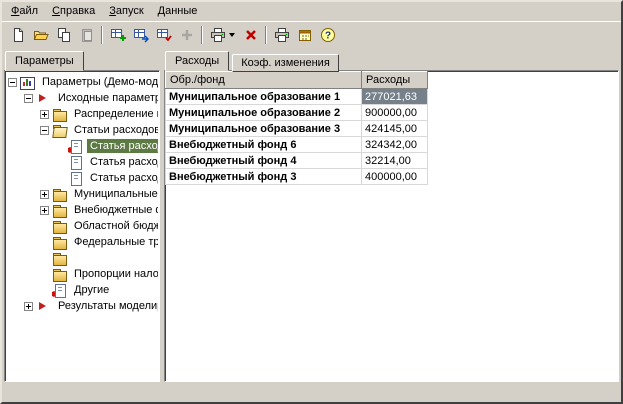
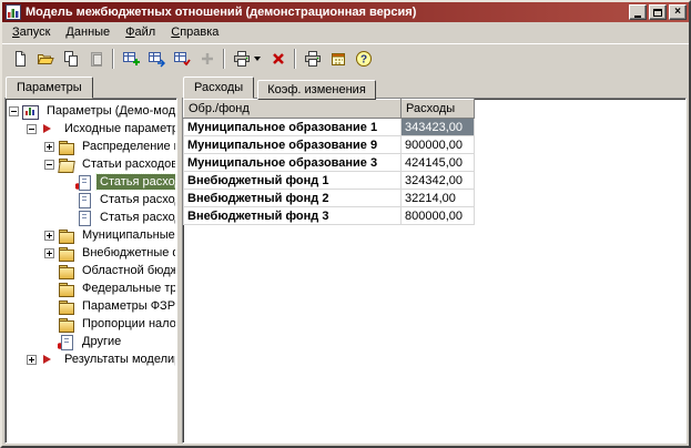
+ Модель межбюджетных отношений (демонстрационная версия)
+ ×
- Файл
+ Запуск
- Справка
+ Данные
- Запуск
+ Файл
- Данные
+ Справка
  ?
  Параметры
  Параметры (Демо-мод
  Исходные параметр
  Распределение
  Статьи расходов
  Статья расхо
  Статья расхо
  Статья расхо
  Муниципальные
  Внебюджетные
  Областной бюдж
  Федеральные тр
+ Параметры ФЗР
  Пропорции нало
  Другие
  Результаты модели
  Расходы Коэф. изменения
  Обр./фонд	Расходы
- Муниципальное образование 1	277021,63
+ Муниципальное образование 1	343423,00
- Муниципальное образование 2	900000,00
+ Муниципальное образование 9	900000,00
  Муниципальное образование 3	424145,00
- Внебюджетный фонд 6	324342,00
+ Внебюджетный фонд 1	324342,00
- Внебюджетный фонд 4	32214,00
+ Внебюджетный фонд 2	32214,00
- Внебюджетный фонд 3	400000,00
+ Внебюджетный фонд 3	800000,00
